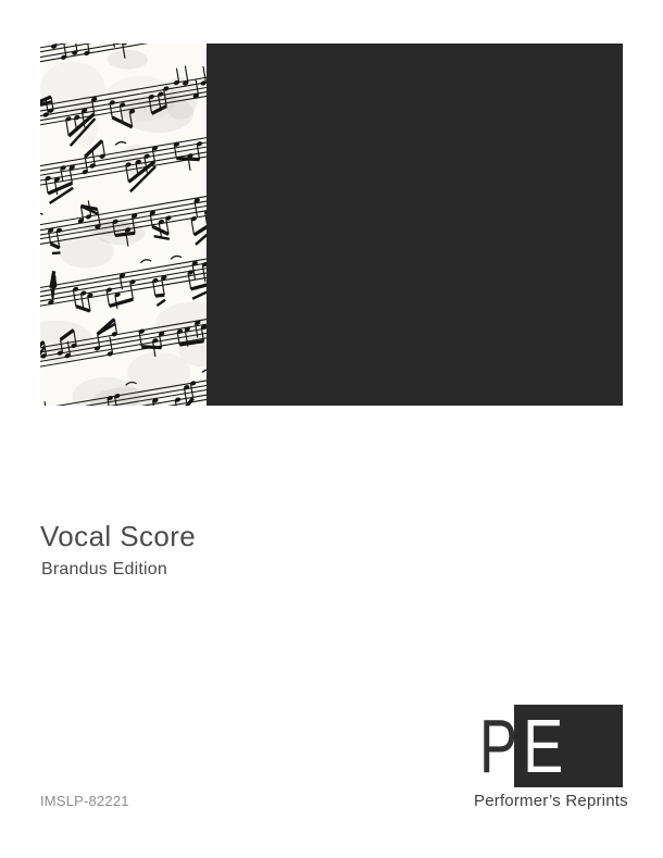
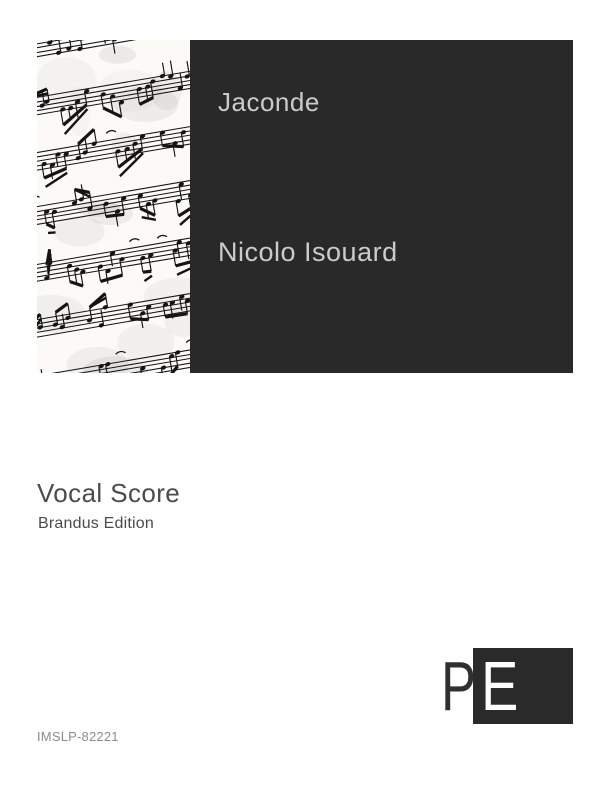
+ Jaconde
+ Nicolo Isouard
  Vocal Score
  Brandus Edition
  P
  E
- Performer’s Reprints
  IMSLP-82221
